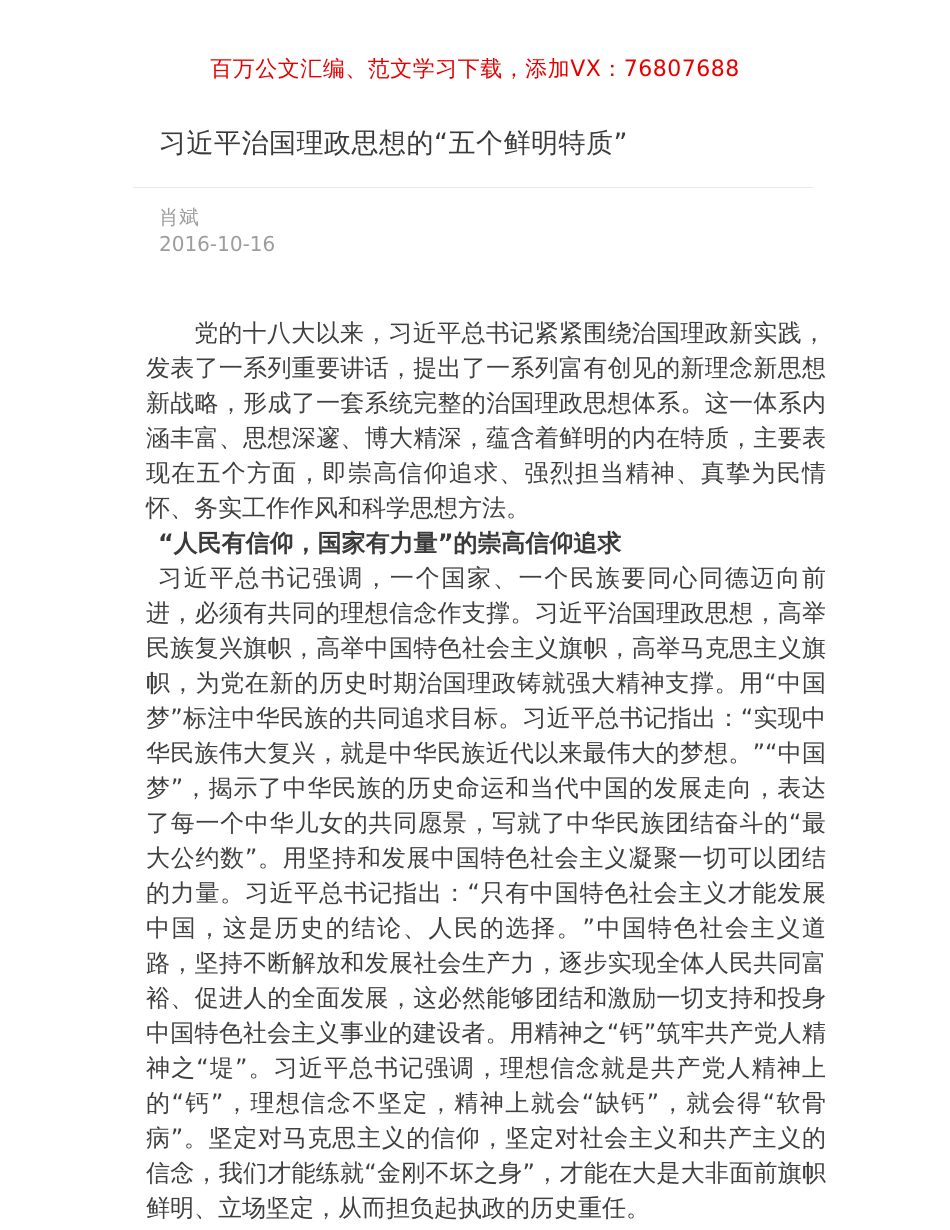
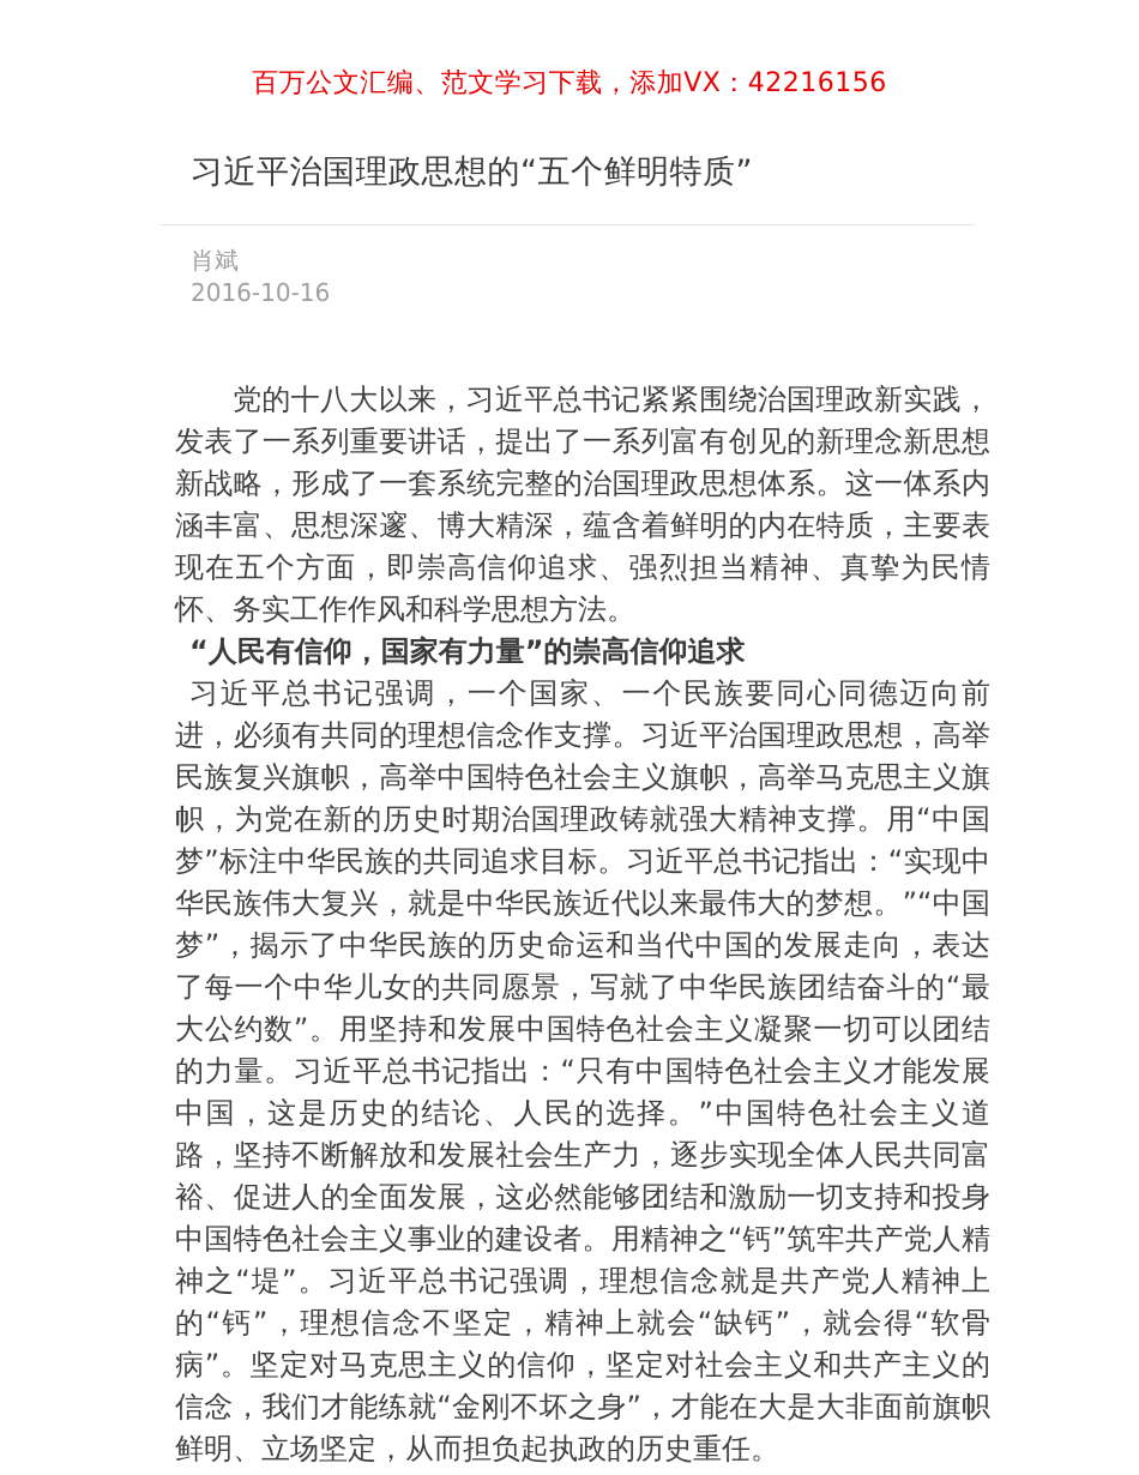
- 百万公文汇编、范文学习下载，添加VX：76807688
+ 百万公文汇编、范文学习下载，添加VX：42216156
  习近平治国理政思想的“五个鲜明特质”
  肖斌
  2016-10-16
  党的十八大以来，习近平总书记紧紧围绕治国理政新实践，发表了一系列重要讲话，提出了一系列富有创见的新理念新思想新战略，形成了一套系统完整的治国理政思想体系。这一体系内涵丰富、思想深邃、博大精深，蕴含着鲜明的内在特质，主要表现在五个方面，即崇高信仰追求、强烈担当精神、真挚为民情怀、务实工作作风和科学思想方法。
  “人民有信仰，国家有力量”的崇高信仰追求
  习近平总书记强调，一个国家、一个民族要同心同德迈向前进，必须有共同的理想信念作支撑。习近平治国理政思想，高举民族复兴旗帜，高举中国特色社会主义旗帜，高举马克思主义旗帜，为党在新的历史时期治国理政铸就强大精神支撑。用“中国梦”标注中华民族的共同追求目标。习近平总书记指出：“实现中华民族伟大复兴，就是中华民族近代以来最伟大的梦想。”“中国梦”，揭示了中华民族的历史命运和当代中国的发展走向，表达了每一个中华儿女的共同愿景，写就了中华民族团结奋斗的“最大公约数”。用坚持和发展中国特色社会主义凝聚一切可以团结的力量。习近平总书记指出：“只有中国特色社会主义才能发展中国，这是历史的结论、人民的选择。”中国特色社会主义道路，坚持不断解放和发展社会生产力，逐步实现全体人民共同富裕、促进人的全面发展，这必然能够团结和激励一切支持和投身中国特色社会主义事业的建设者。用精神之“钙”筑牢共产党人精神之“堤”。习近平总书记强调，理想信念就是共产党人精神上的“钙”，理想信念不坚定，精神上就会“缺钙”，就会得“软骨病”。坚定对马克思主义的信仰，坚定对社会主义和共产主义的信念，我们才能练就“金刚不坏之身”，才能在大是大非面前旗帜鲜明、立场坚定，从而担负起执政的历史重任。
